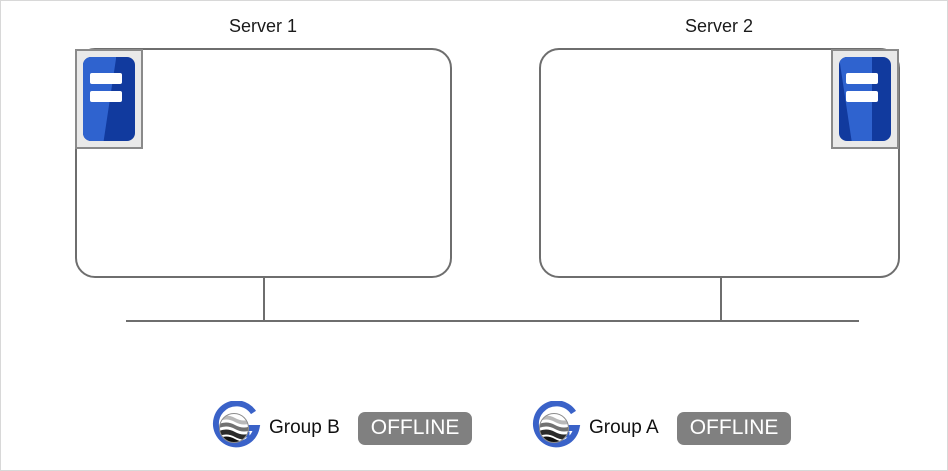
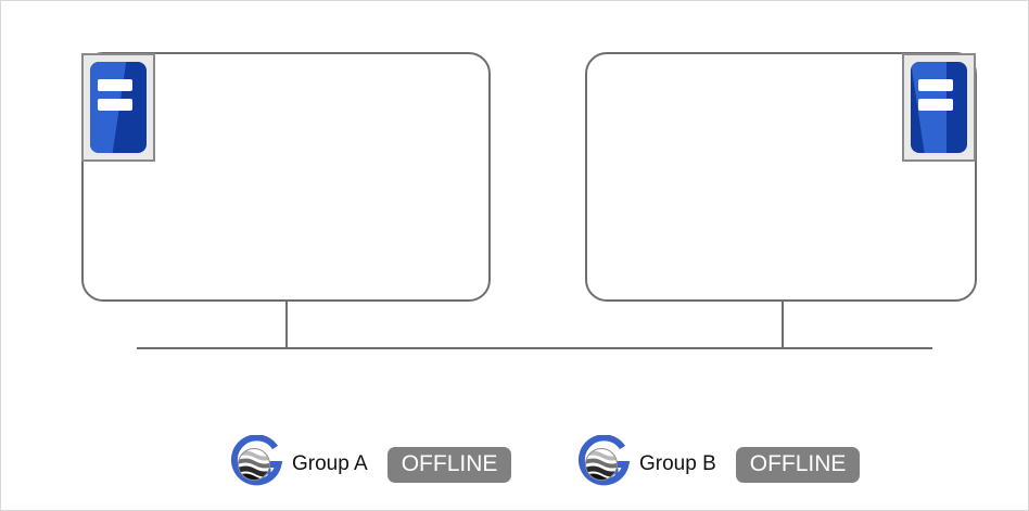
- Server 1
- Server 2
- Group B
+ Group A
  OFFLINE
- Group A
+ Group B
  OFFLINE
